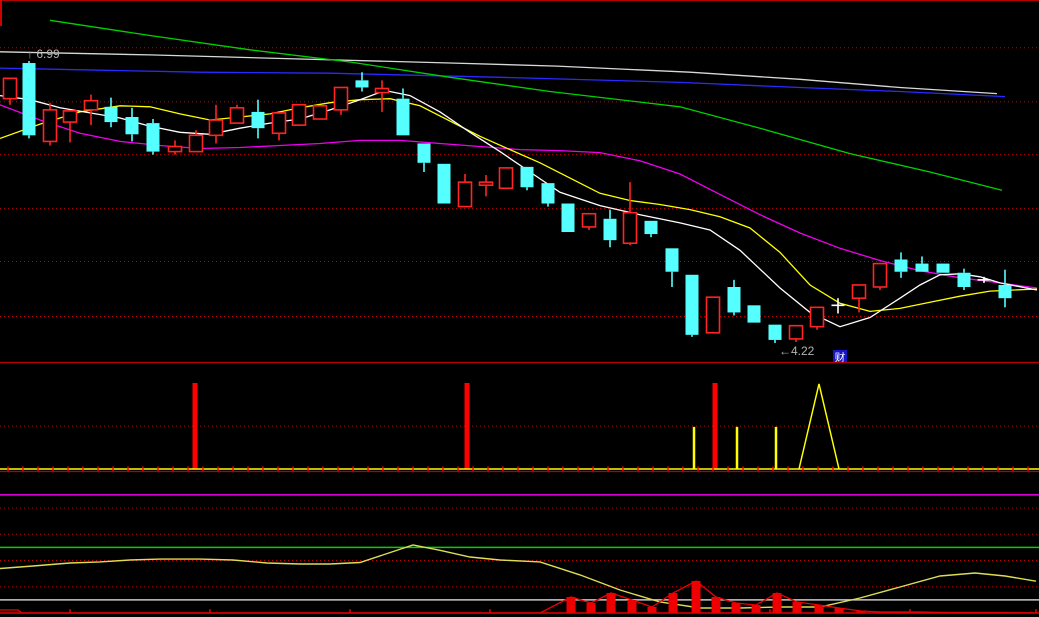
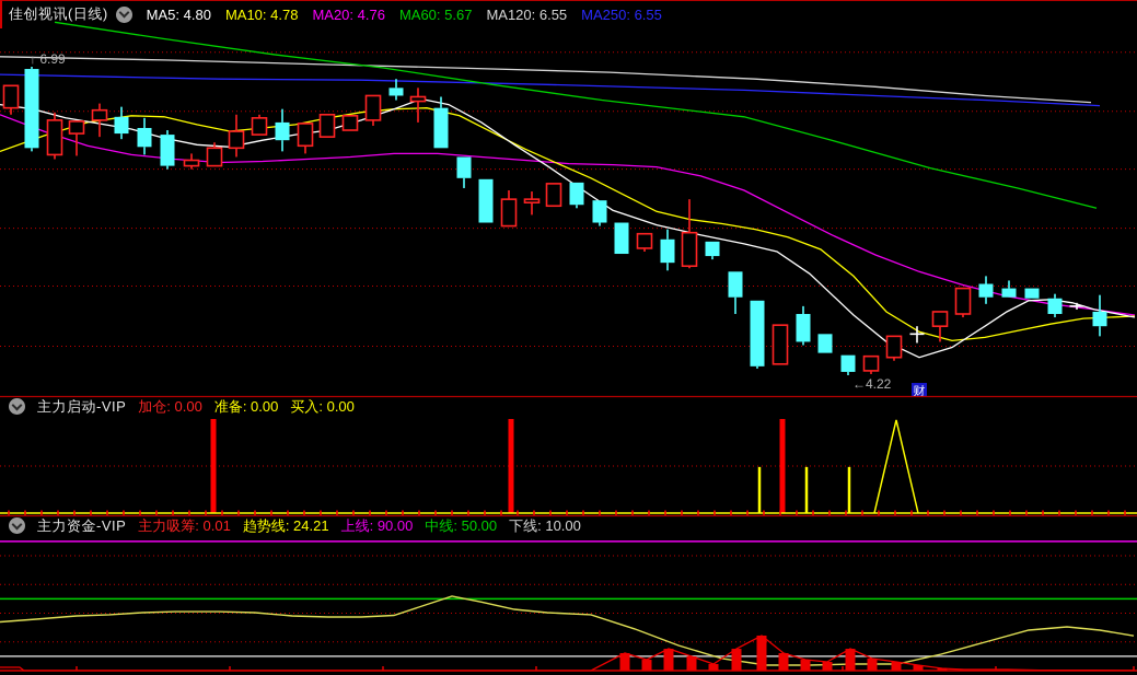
  ↑ 6.99
  ←4.22
  财
+ 佳创视讯(日线)
+ MA5: 4.80
+ MA10: 4.78
+ MA20: 4.76
+ MA60: 5.67
+ MA120: 6.55
+ MA250: 6.55
+ 主力启动-VIP
+ 加仓: 0.00
+ 准备: 0.00
+ 买入: 0.00
+ 主力资金-VIP
+ 主力吸筹: 0.01
+ 趋势线: 24.21
+ 上线: 90.00
+ 中线: 50.00
+ 下线: 10.00
